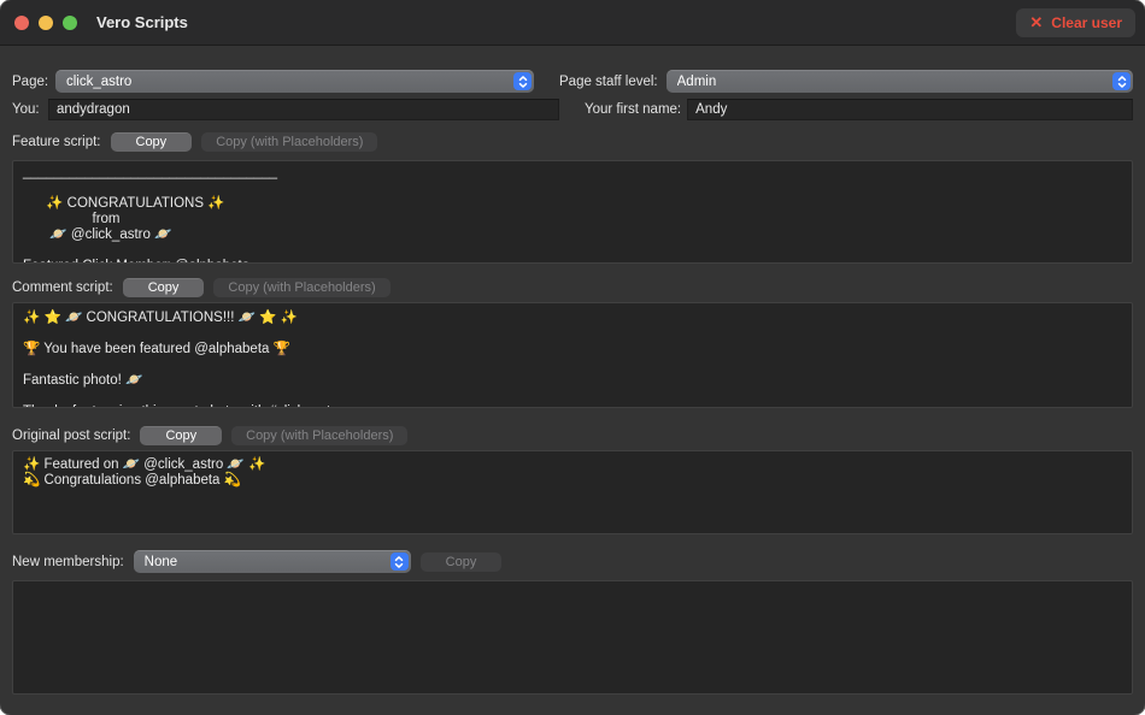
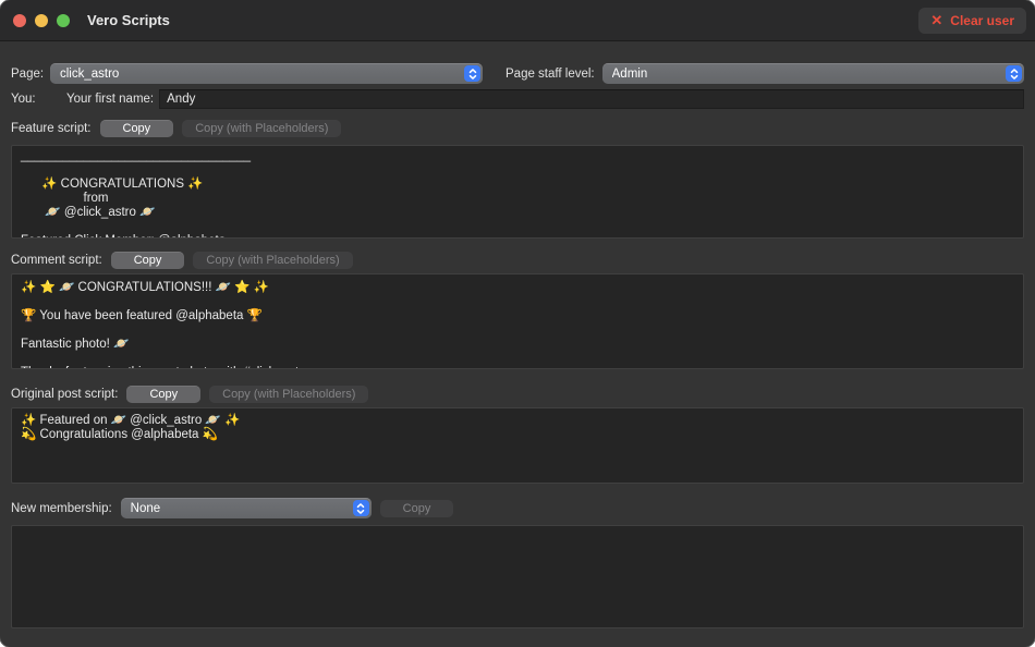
  Vero Scripts
  ✕
  Clear user
  Page:
  click_astro
  Page staff level:
  Admin
  You:
- andydragon
  Your first name:
  Andy
  Feature script:
  Copy
  Copy (with Placeholders)
  _________________________________
  ✨ CONGRATULATIONS ✨
  from
  🪐 @click_astro 🪐
  Comment script:
  Copy
  Copy (with Placeholders)
  ✨ ⭐ 🪐 CONGRATULATIONS!!! 🪐 ⭐ ✨
  🏆 You have been featured @alphabeta 🏆
  Fantastic photo! 🪐
  Original post script:
  Copy
  Copy (with Placeholders)
  ✨ Featured on 🪐 @click_astro 🪐 ✨
  💫 Congratulations @alphabeta 💫
  New membership:
  None
  Copy
